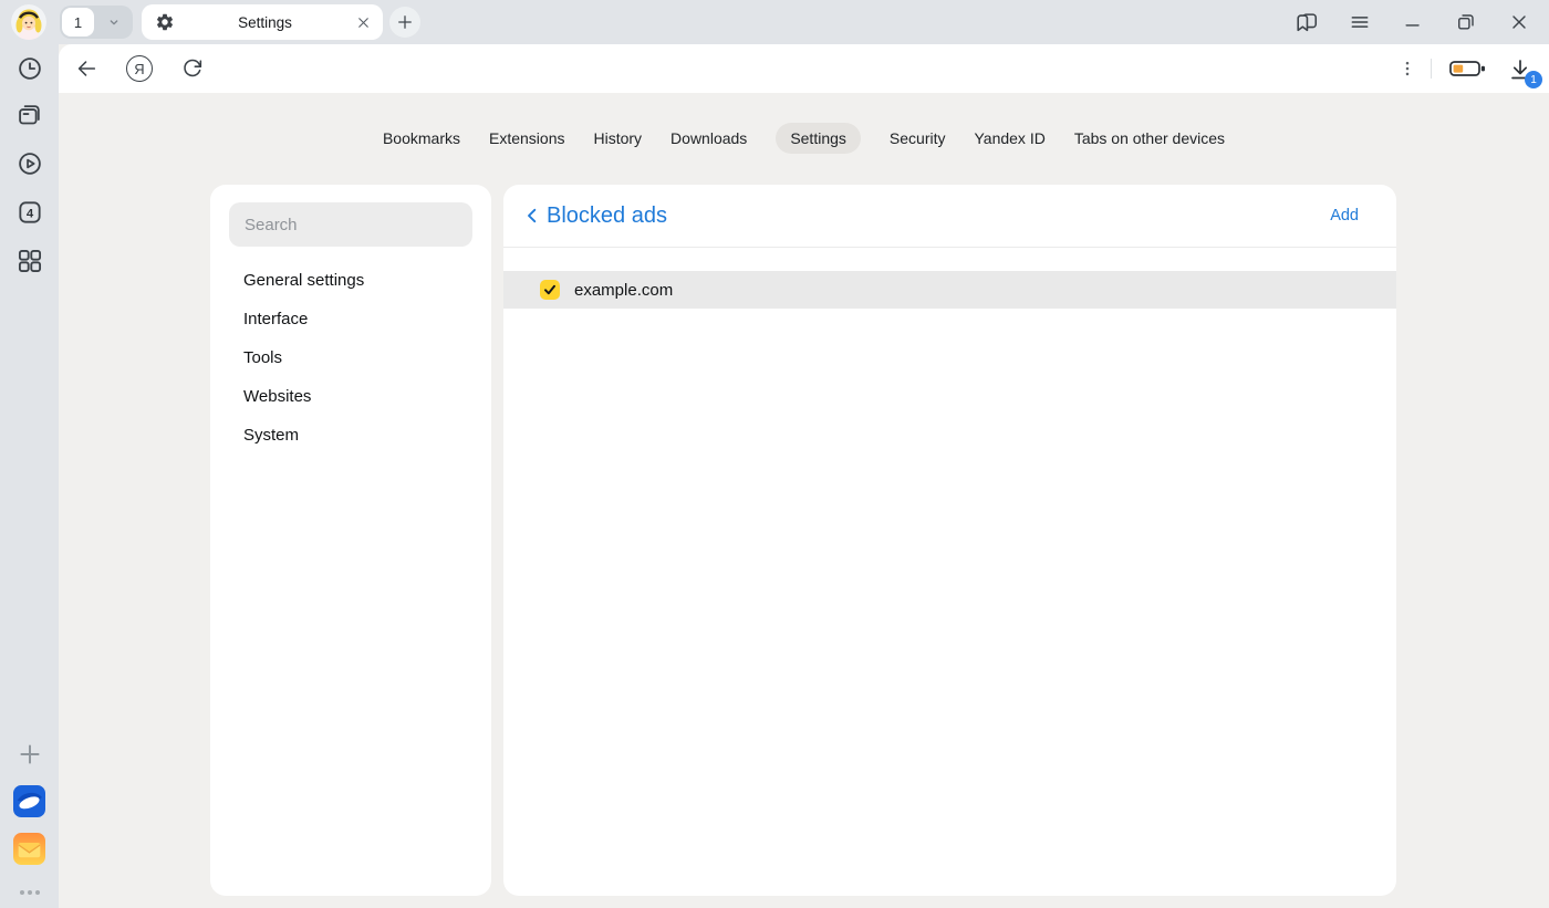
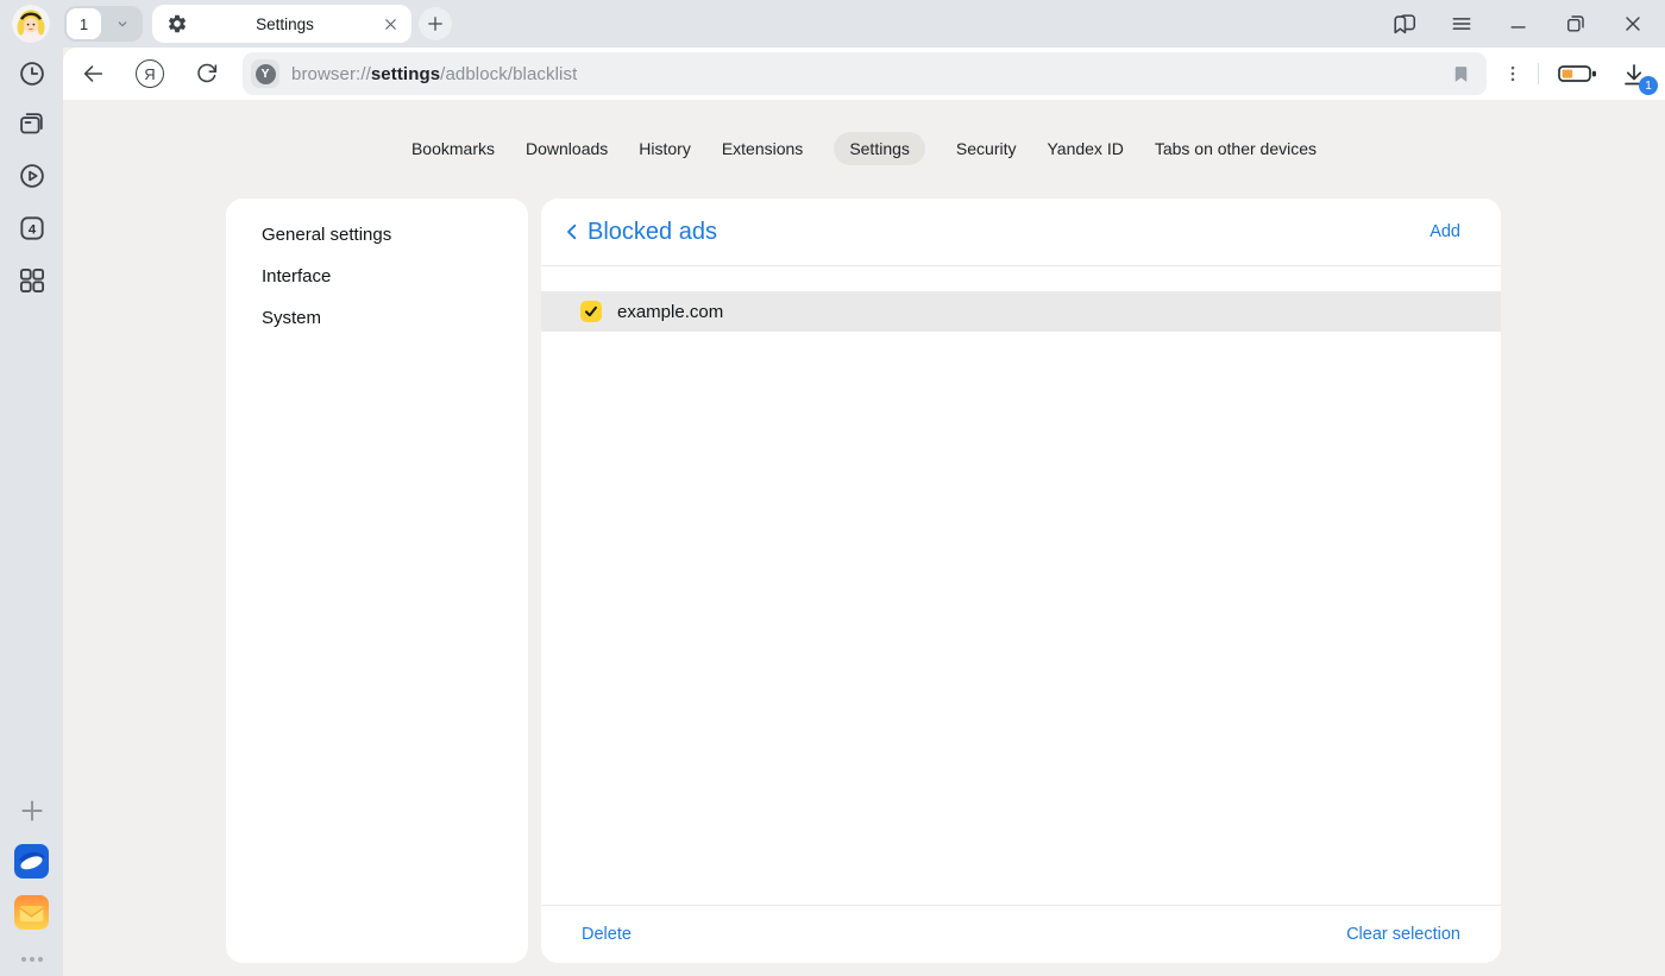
  1
  Settings
  Я
+ Y
+ browser://settings/adblock/blacklist
  1
  4
  Bookmarks
- Extensions
+ Downloads
  History
- Downloads
+ Extensions
  Settings
  Security
  Yandex ID
  Tabs on other devices
- Search
  General settings
  Interface
- Tools
- Websites
  System
  Blocked ads
  Add
  example.com
+ Delete
+ Clear selection
